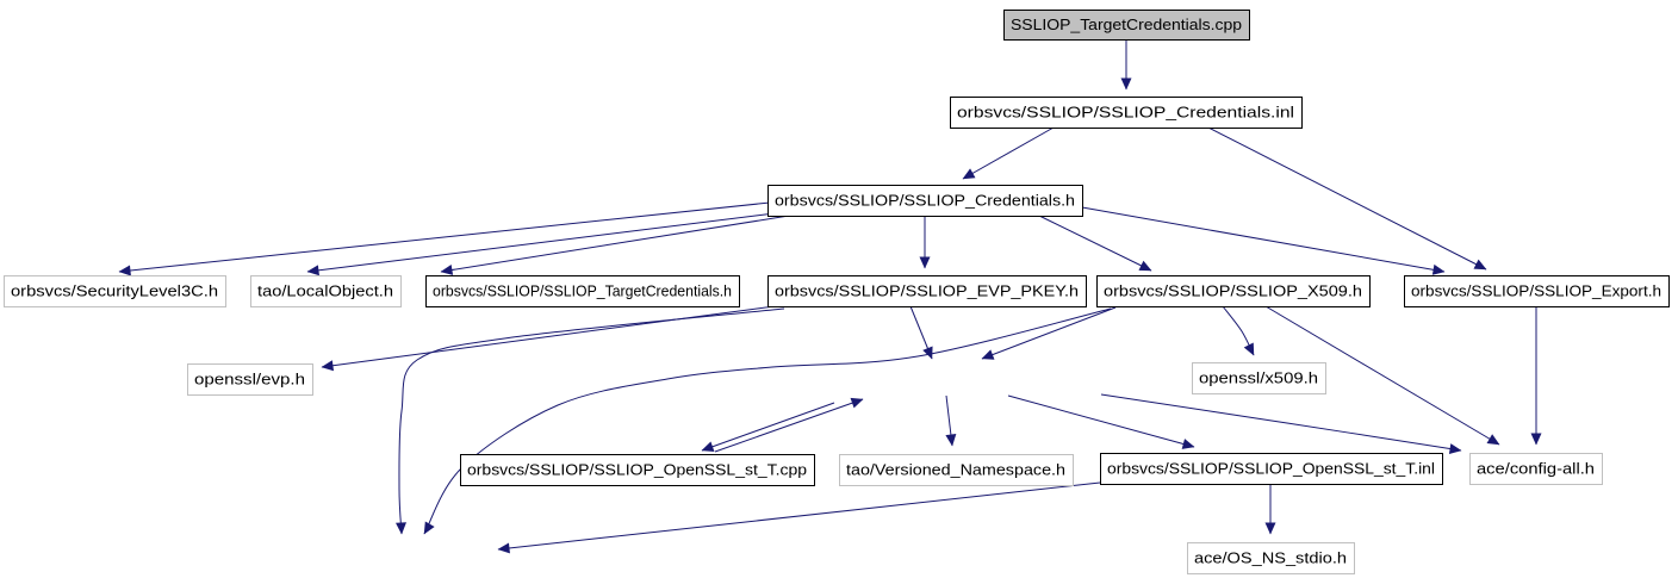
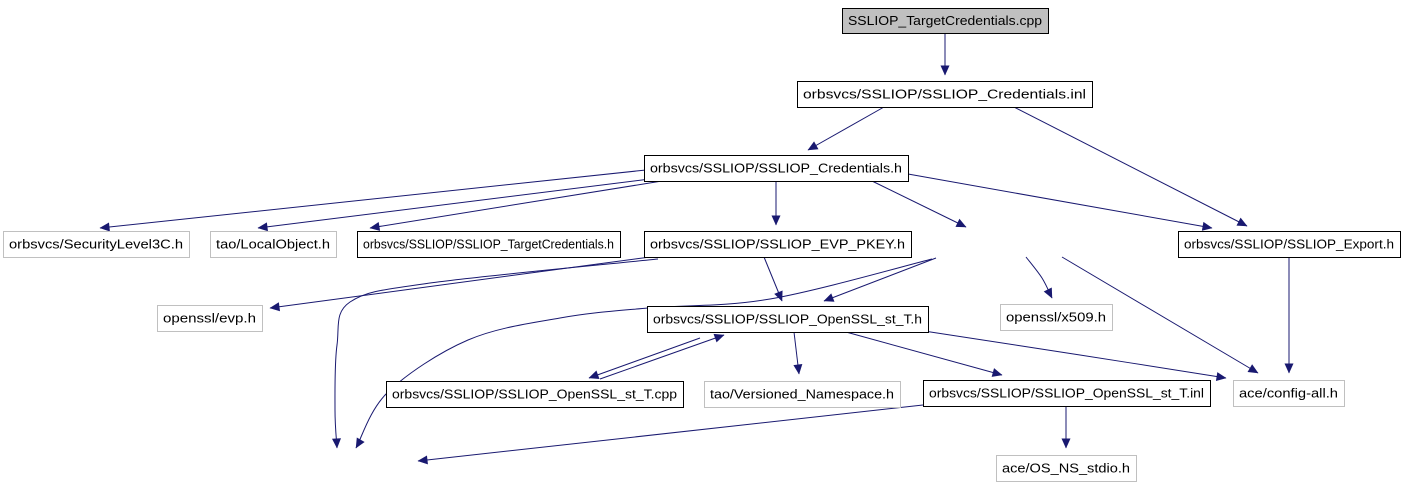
  SSLIOP_TargetCredentials.cpp
  orbsvcs/SSLIOP/SSLIOP_Credentials.inl
  orbsvcs/SSLIOP/SSLIOP_Credentials.h
  orbsvcs/SecurityLevel3C.h
  tao/LocalObject.h
  orbsvcs/SSLIOP/SSLIOP_TargetCredentials.h
  orbsvcs/SSLIOP/SSLIOP_EVP_PKEY.h
- orbsvcs/SSLIOP/SSLIOP_X509.h
  orbsvcs/SSLIOP/SSLIOP_Export.h
  openssl/evp.h
+ orbsvcs/SSLIOP/SSLIOP_OpenSSL_st_T.h
  openssl/x509.h
  orbsvcs/SSLIOP/SSLIOP_OpenSSL_st_T.cpp
  tao/Versioned_Namespace.h
  orbsvcs/SSLIOP/SSLIOP_OpenSSL_st_T.inl
  ace/config-all.h
  ace/OS_NS_stdio.h
